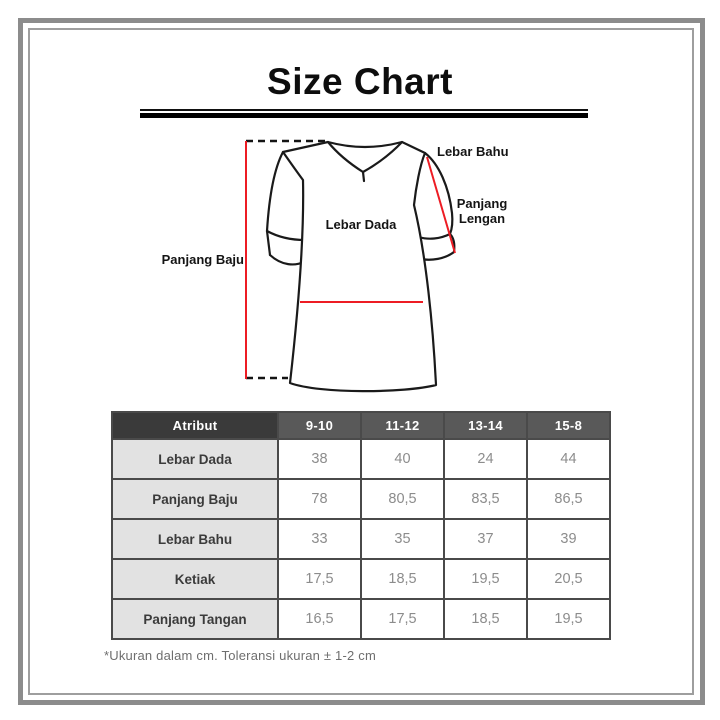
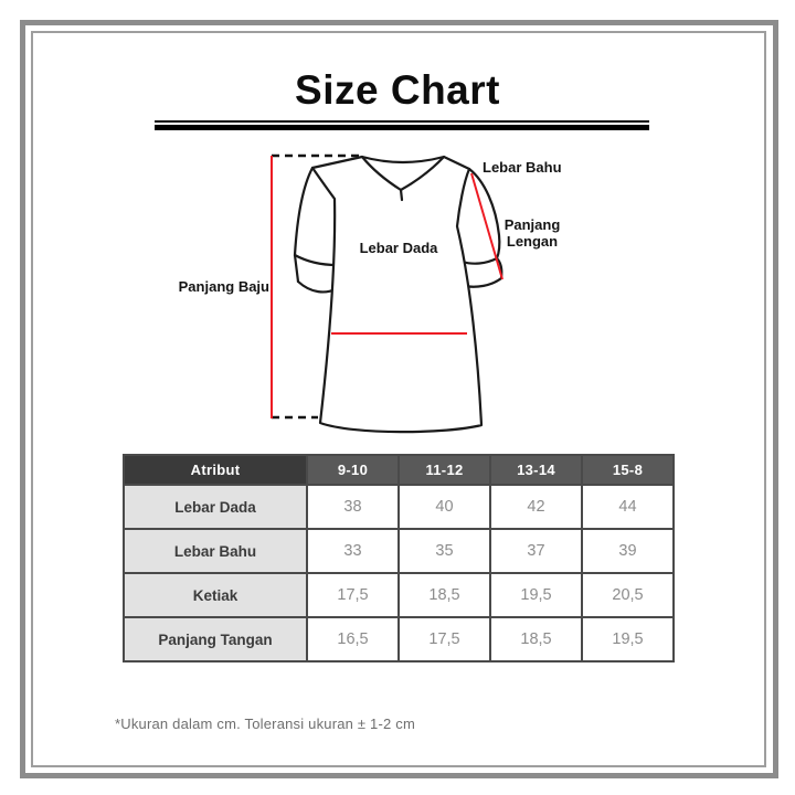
  Size Chart
  Panjang Baju
  Lebar Dada
  Lebar Bahu
  Panjang
  Lengan
  Atribut	9-10	11-12	13-14	15-8
- Lebar Dada	38	40	24	44
+ Lebar Dada	38	40	42	44
- Panjang Baju	78	80,5	83,5	86,5
  Lebar Bahu	33	35	37	39
  Ketiak	17,5	18,5	19,5	20,5
  Panjang Tangan	16,5	17,5	18,5	19,5
  *Ukuran dalam cm. Toleransi ukuran ± 1-2 cm
